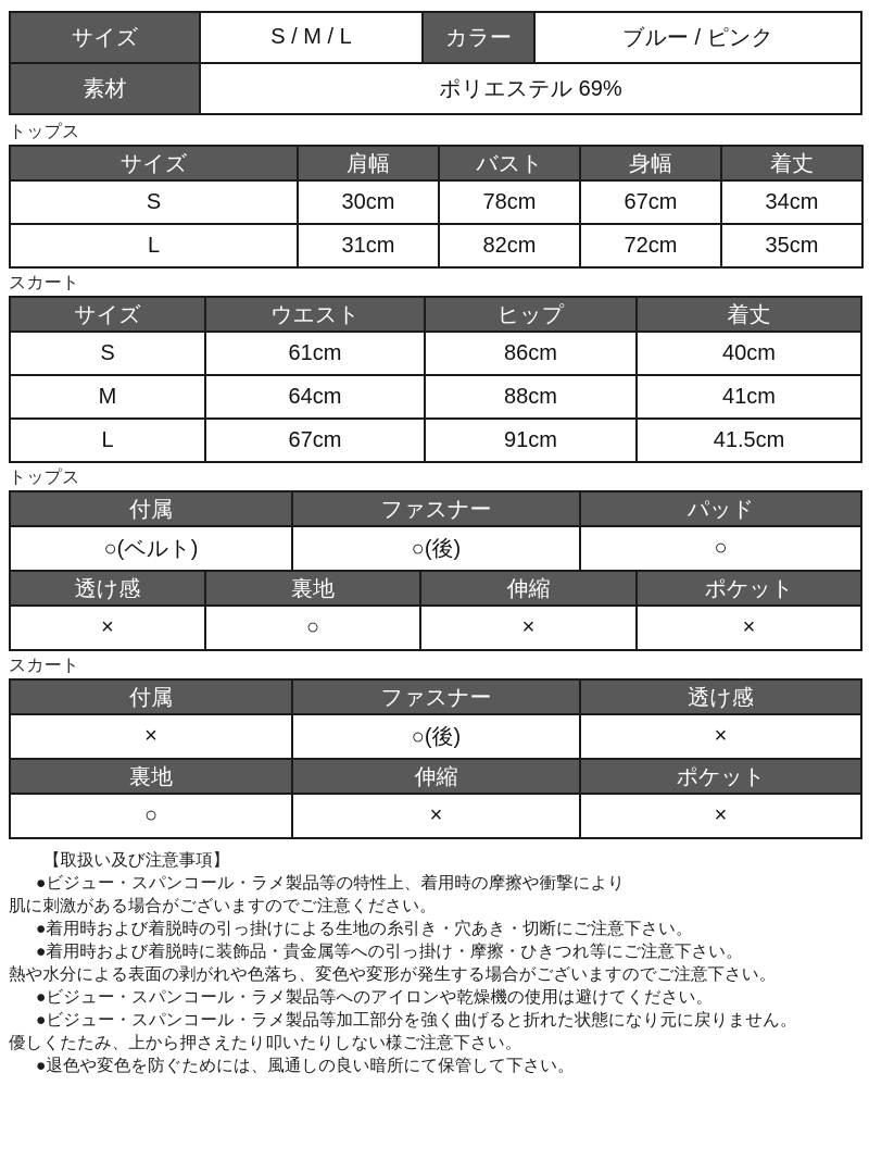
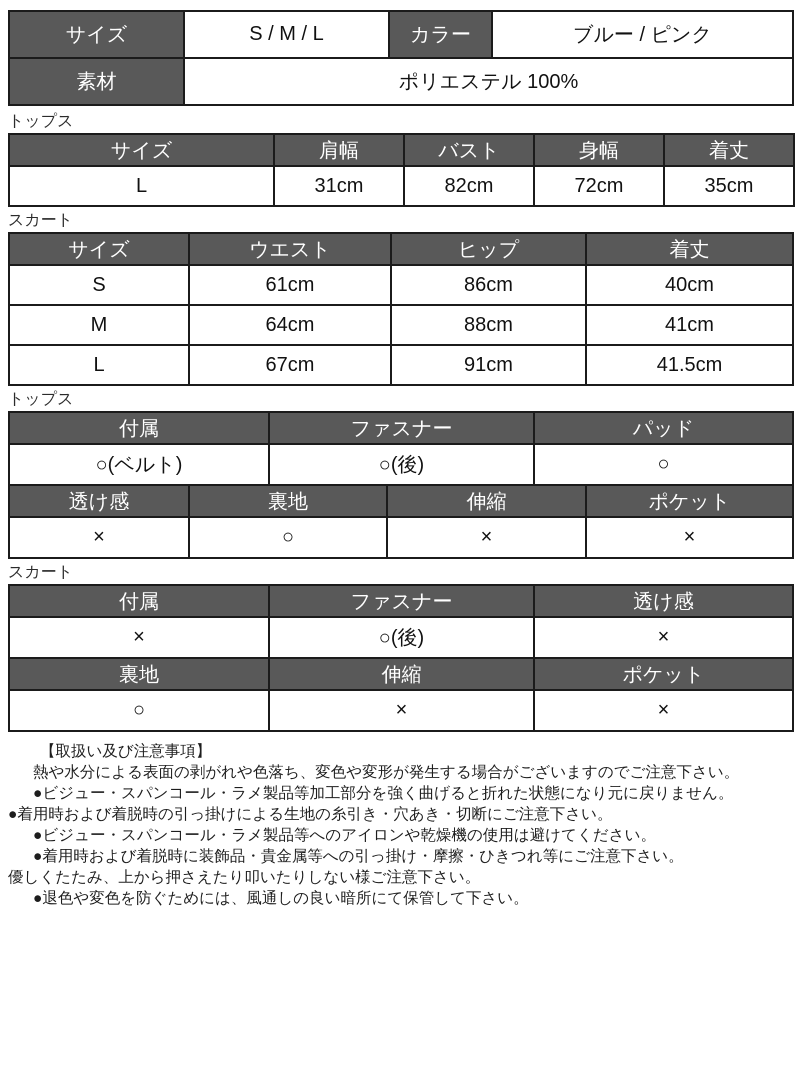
  サイズ	S / M / L	カラー	ブルー / ピンク
- 素材	ポリエステル 69%
+ 素材	ポリエステル 100%
  トップス
  サイズ	肩幅	バスト	身幅	着丈
- S	30cm	78cm	67cm	34cm
  L	31cm	82cm	72cm	35cm
  スカート
  サイズ	ウエスト	ヒップ	着丈
  S	61cm	86cm	40cm
  M	64cm	88cm	41cm
  L	67cm	91cm	41.5cm
  トップス
  付属	ファスナー	パッド
  ○(ベルト)	○(後)	○
  透け感	裏地	伸縮	ポケット
  ×	○	×	×
  スカート
  付属	ファスナー	透け感
  ×	○(後)	×
  裏地	伸縮	ポケット
  ○	×	×
  【取扱い及び注意事項】
- ●ビジュー・スパンコール・ラメ製品等の特性上、着用時の摩擦や衝撃により
- 肌に刺激がある場合がございますのでご注意ください。
- ●着用時および着脱時の引っ掛けによる生地の糸引き・穴あき・切断にご注意下さい。
+ 熱や水分による表面の剥がれや色落ち、変色や変形が発生する場合がございますのでご注意下さい。
- ●着用時および着脱時に装飾品・貴金属等への引っ掛け・摩擦・ひきつれ等にご注意下さい。
+ ●ビジュー・スパンコール・ラメ製品等加工部分を強く曲げると折れた状態になり元に戻りません。
- 熱や水分による表面の剥がれや色落ち、変色や変形が発生する場合がございますのでご注意下さい。
+ ●着用時および着脱時の引っ掛けによる生地の糸引き・穴あき・切断にご注意下さい。
  ●ビジュー・スパンコール・ラメ製品等へのアイロンや乾燥機の使用は避けてください。
- ●ビジュー・スパンコール・ラメ製品等加工部分を強く曲げると折れた状態になり元に戻りません。
+ ●着用時および着脱時に装飾品・貴金属等への引っ掛け・摩擦・ひきつれ等にご注意下さい。
  優しくたたみ、上から押さえたり叩いたりしない様ご注意下さい。
  ●退色や変色を防ぐためには、風通しの良い暗所にて保管して下さい。
